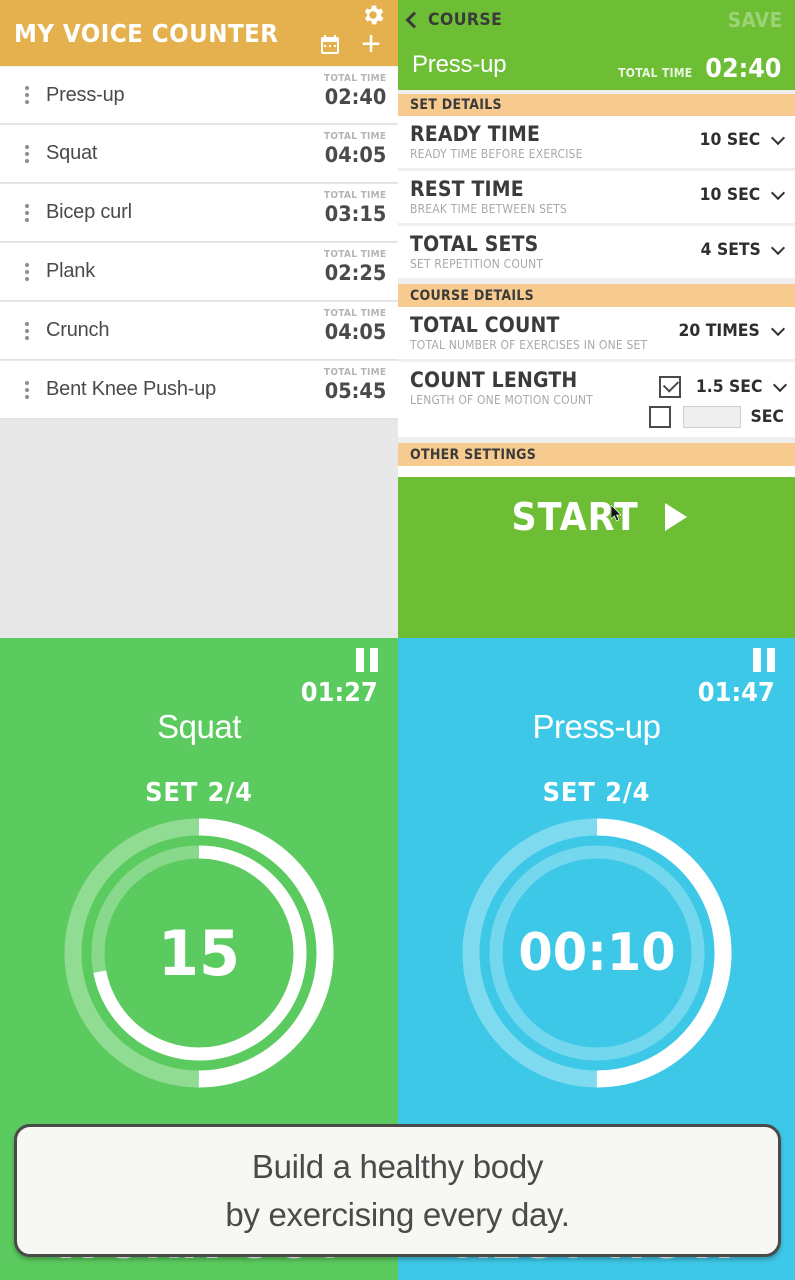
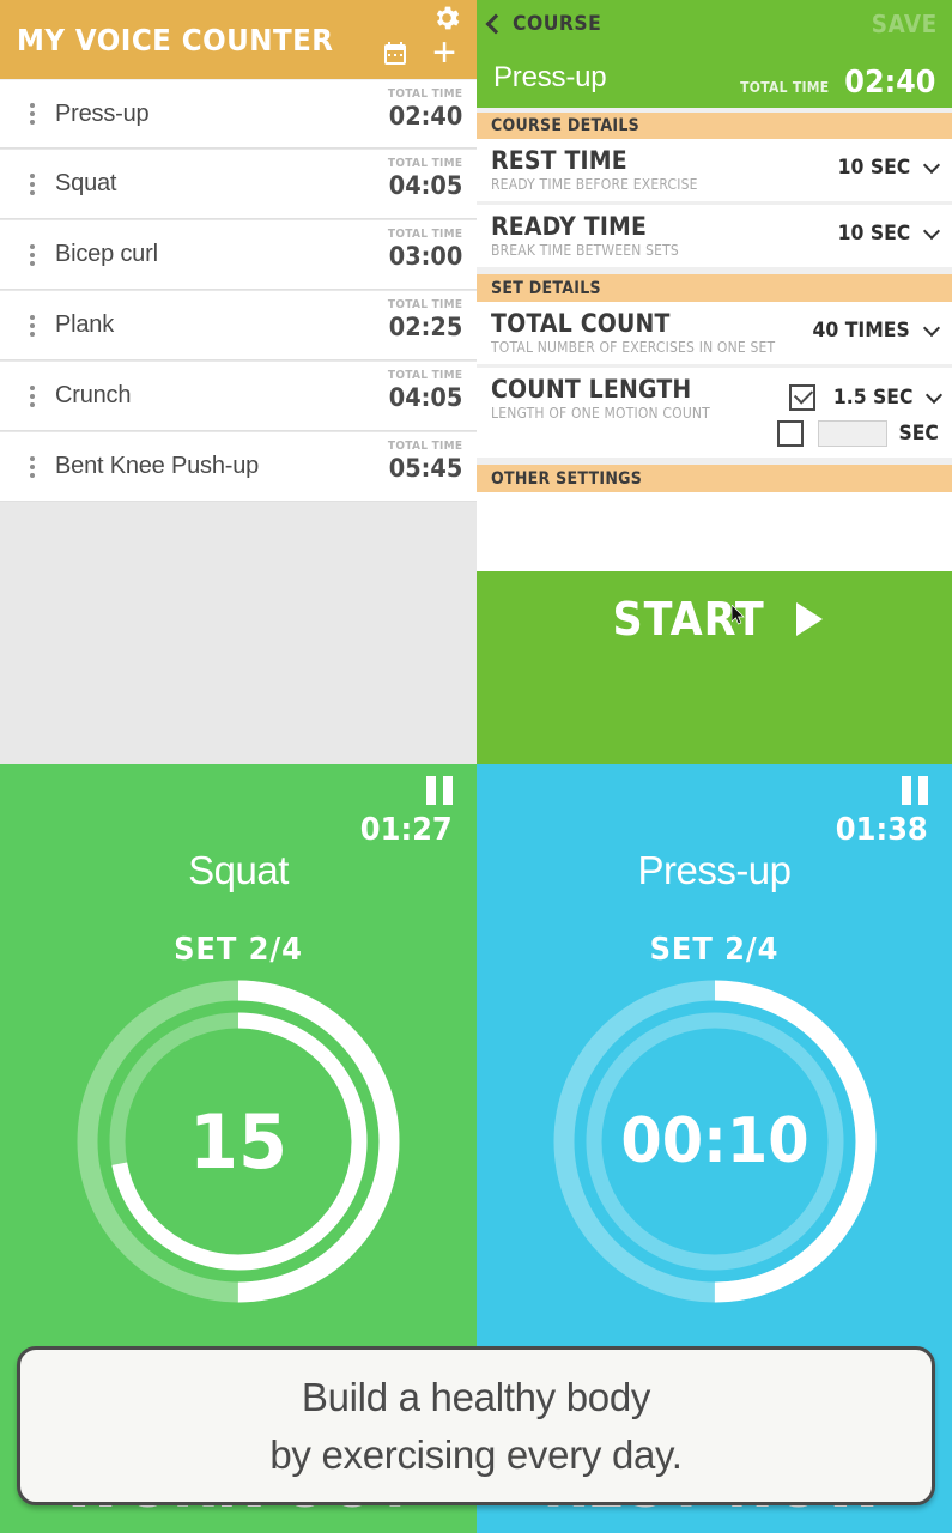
  MY VOICE COUNTER
  +
  Press-up
  TOTAL TIME
  02:40
  Squat
  TOTAL TIME
  04:05
  Bicep curl
  TOTAL TIME
- 03:15
+ 03:00
  Plank
  TOTAL TIME
  02:25
  Crunch
  TOTAL TIME
  04:05
  Bent Knee Push-up
  TOTAL TIME
  05:45
  COURSE
  SAVE
  Press-up
  TOTAL TIME
  02:40
- SET DETAILS
+ COURSE DETAILS
- READY TIME
+ REST TIME
  READY TIME BEFORE EXERCISE
  10 SEC
- REST TIME
+ READY TIME
  BREAK TIME BETWEEN SETS
  10 SEC
- TOTAL SETS
- SET REPETITION COUNT
- 4 SETS
- COURSE DETAILS
+ SET DETAILS
  TOTAL COUNT
  TOTAL NUMBER OF EXERCISES IN ONE SET
- 20 TIMES
+ 40 TIMES
  COUNT LENGTH
  LENGTH OF ONE MOTION COUNT
  1.5 SEC
  SEC
  OTHER SETTINGS
  START
  01:27
  Squat
  SET 2/4
  15
- 01:47
+ 01:38
  Press-up
  SET 2/4
  00:10
  Build a healthy body
  by exercising every day.
